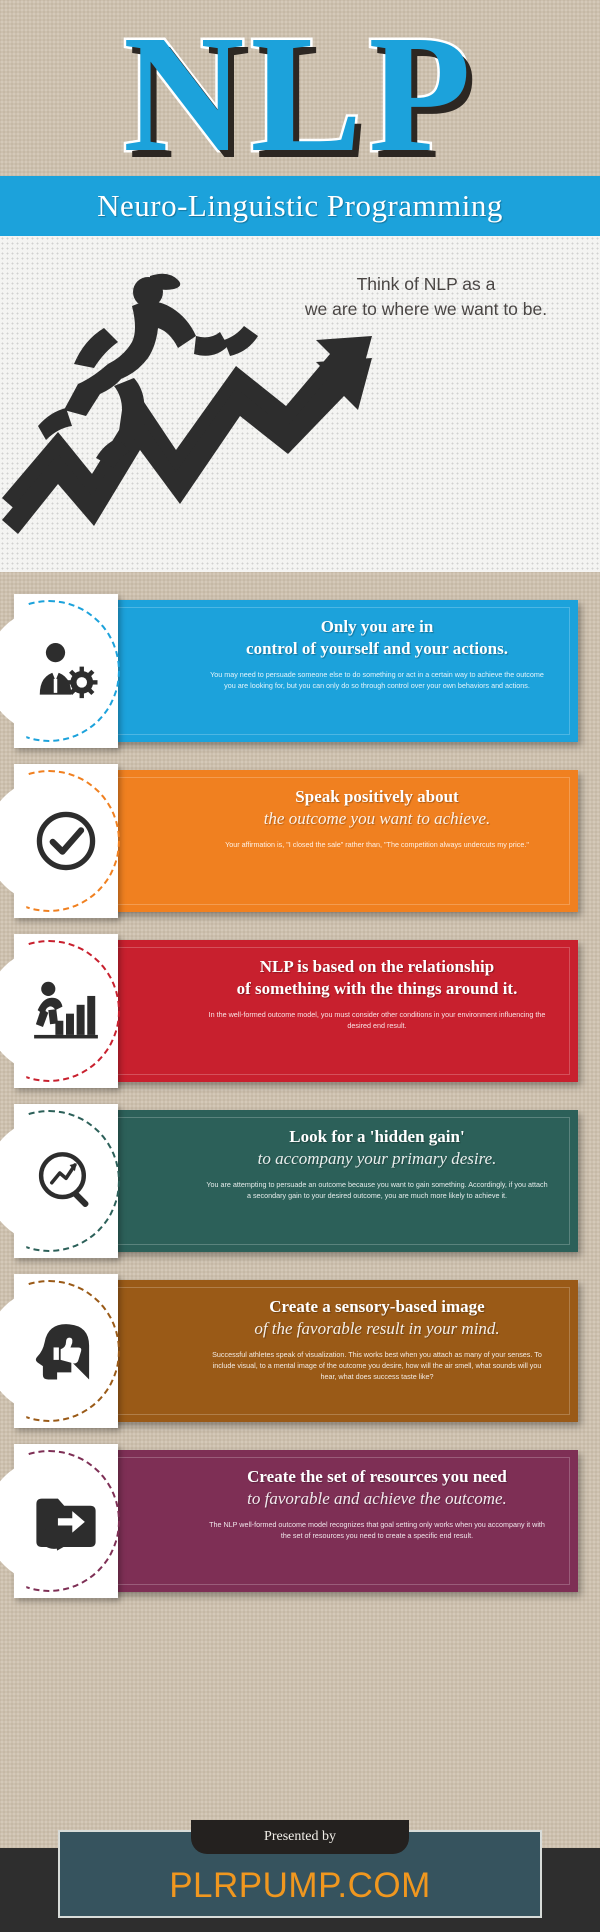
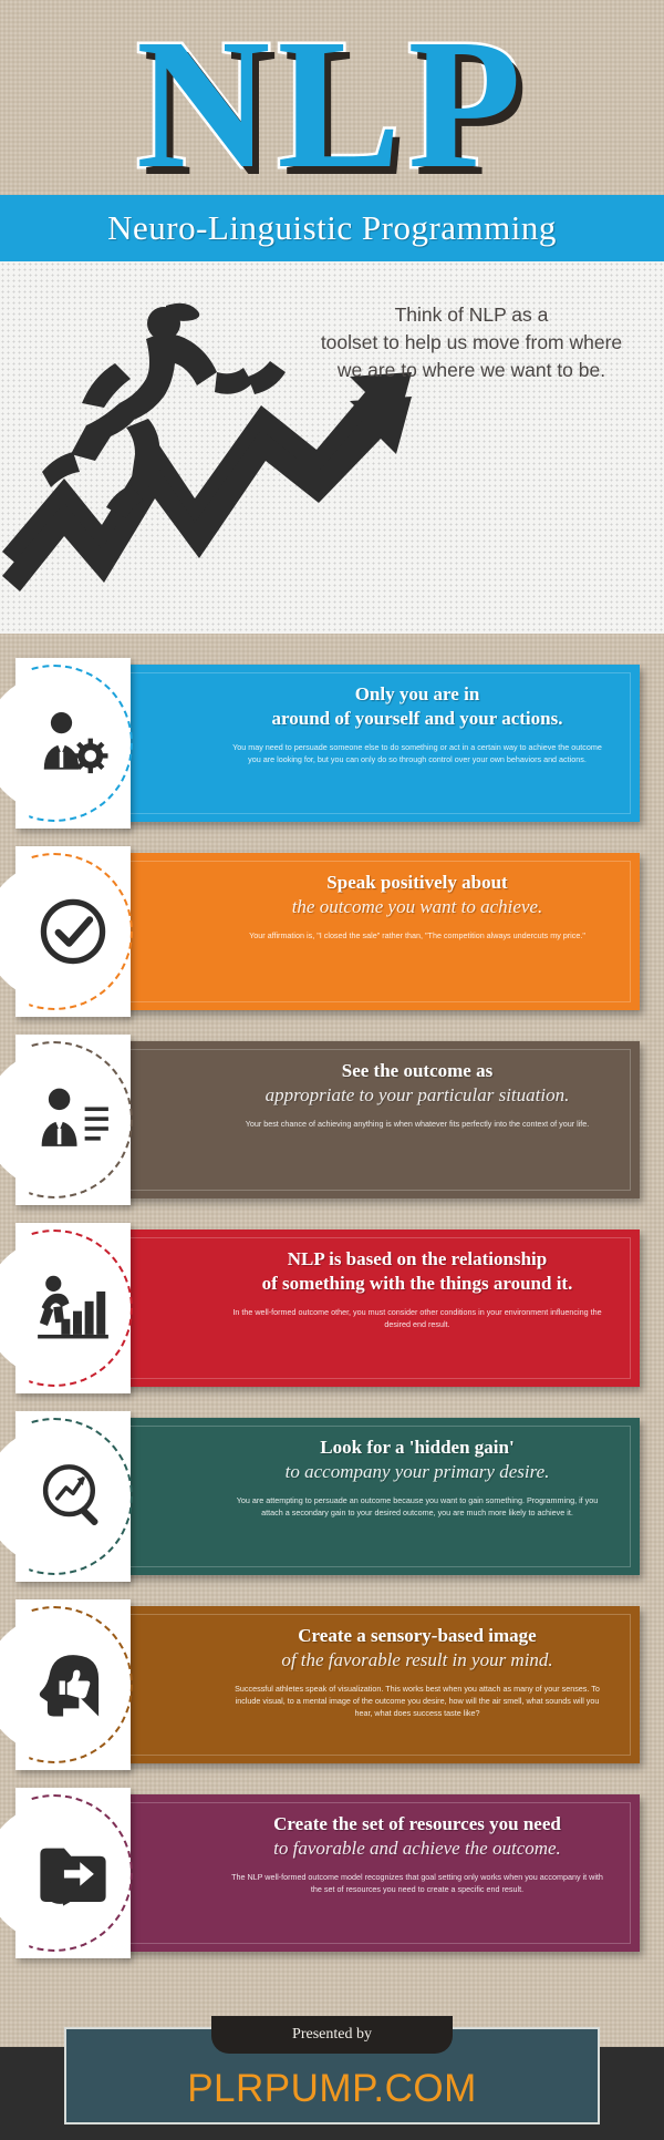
  NLP
  Neuro-Linguistic Programming
  Think of NLP as a
+ toolset to help us move from where
  we are to where we want to be.
  Only you are in
- control of yourself and your actions.
+ around of yourself and your actions.
  You may need to persuade someone else to do something or act in a certain way to achieve the outcome you are looking for, but you can only do so through control over your own behaviors and actions.
  Speak positively about
  the outcome you want to achieve.
  Your affirmation is, "I closed the sale" rather than, "The competition always undercuts my price."
+ See the outcome as
+ appropriate to your particular situation.
+ Your best chance of achieving anything is when whatever fits perfectly into the context of your life.
  NLP is based on the relationship
  of something with the things around it.
- In the well-formed outcome model, you must consider other conditions in your environment influencing the desired end result.
+ In the well-formed outcome other, you must consider other conditions in your environment influencing the desired end result.
  Look for a 'hidden gain'
  to accompany your primary desire.
- You are attempting to persuade an outcome because you want to gain something. Accordingly, if you attach a secondary gain to your desired outcome, you are much more likely to achieve it.
+ You are attempting to persuade an outcome because you want to gain something. Programming, if you attach a secondary gain to your desired outcome, you are much more likely to achieve it.
  Create a sensory-based image
  of the favorable result in your mind.
  Successful athletes speak of visualization. This works best when you attach as many of your senses. To include visual, to a mental image of the outcome you desire, how will the air smell, what sounds will you hear, what does success taste like?
  Create the set of resources you need
  to favorable and achieve the outcome.
  The NLP well-formed outcome model recognizes that goal setting only works when you accompany it with the set of resources you need to create a specific end result.
  Presented by
  PLRPUMP.COM
